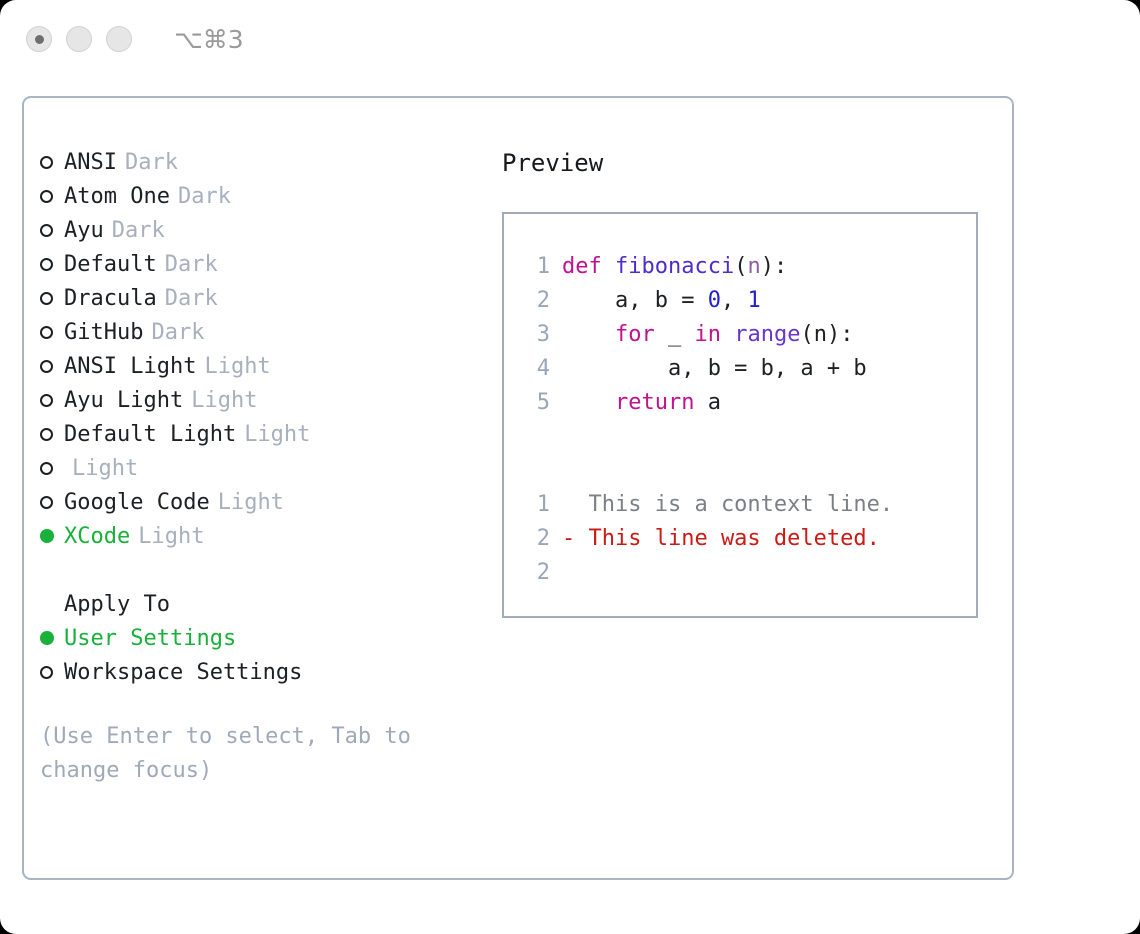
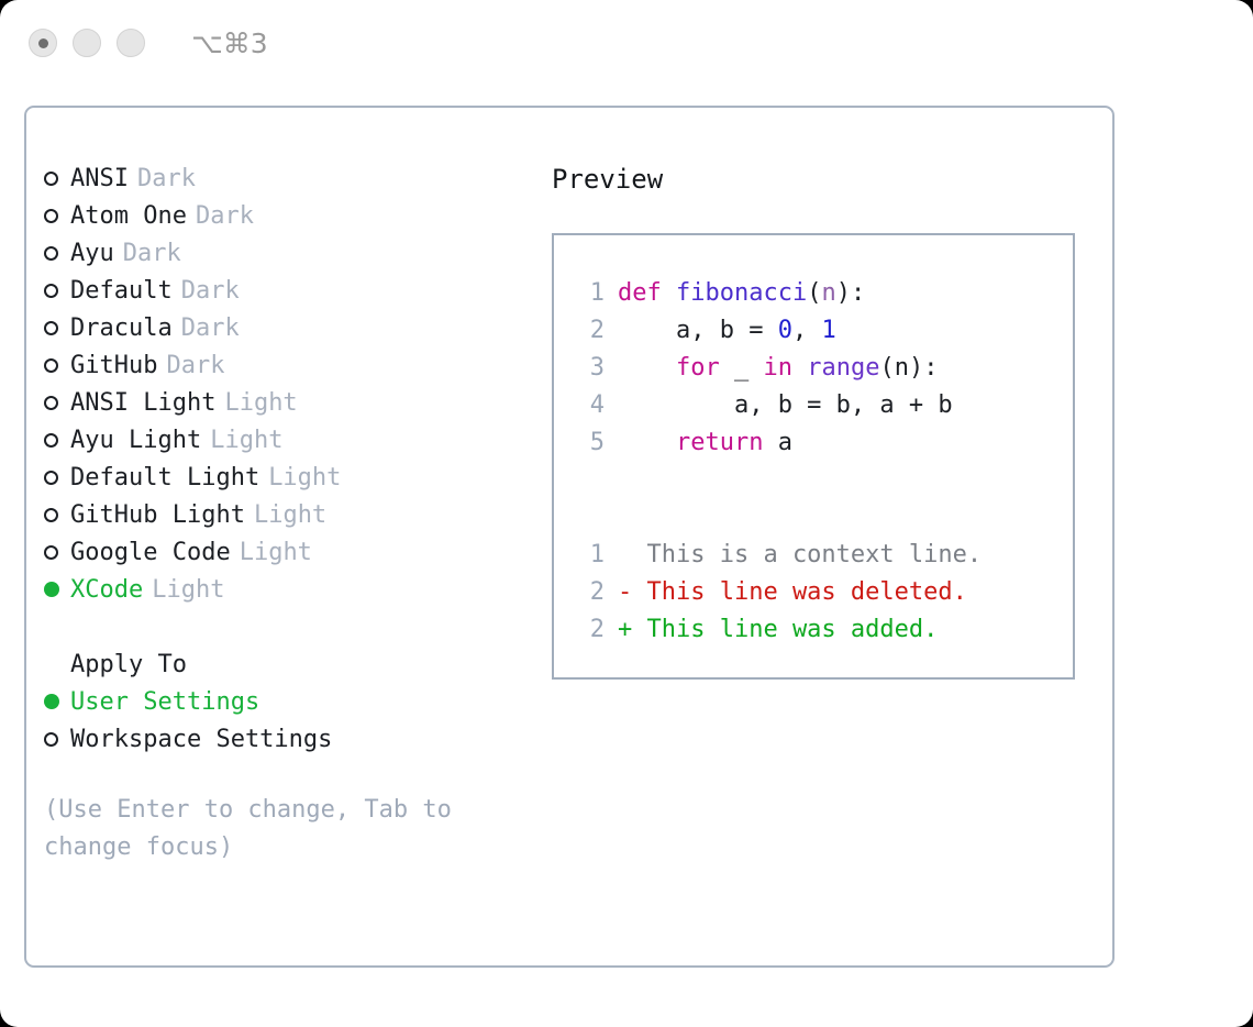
  ⌥⌘3
  ANSI
  Dark
  Atom One
  Dark
  Ayu
  Dark
  Default
  Dark
  Dracula
  Dark
  GitHub
  Dark
  ANSI Light
  Light
  Ayu Light
  Light
  Default Light
  Light
+ GitHub Light
  Light
  Google Code
  Light
  XCode
  Light
  Apply To
  User Settings
  Workspace Settings
- (Use Enter to select, Tab to change focus)
+ (Use Enter to change, Tab to change focus)
  Preview
  1
  def fibonacci(n):
  2
  a, b = 0, 1
  3
  for _ in range(n):
  4
  a, b = b, a + b
  5
  return a
  1
  This is a context line.
  2
  - This line was deleted.
  2
+ + This line was added.
